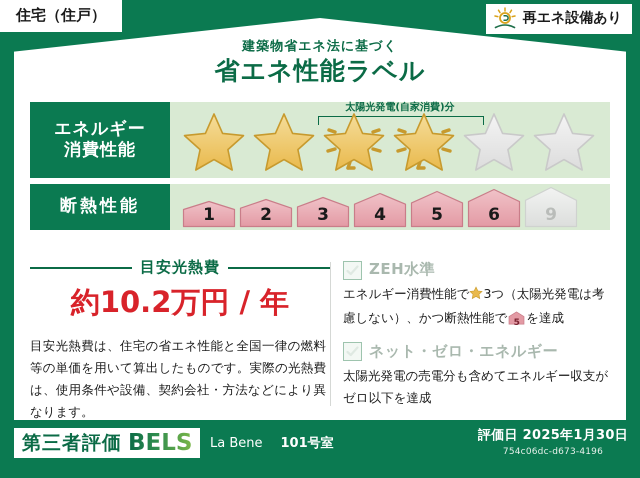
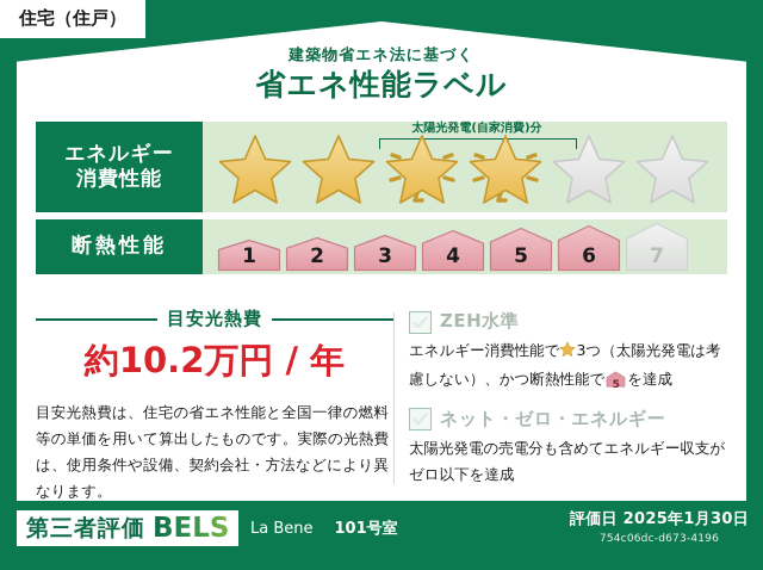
  住宅（住戸）
- 再エネ設備あり
  建築物省エネ法に基づく
  省エネ性能ラベル
  エネルギー
  消費性能
  太陽光発電(自家消費)分
  断熱性能
  1
  2
  3
  4
  5
  6
- 9
+ 7
  目安光熱費
  約10.2万円 / 年
  目安光熱費は、住宅の省エネ性能と全国一律の燃料等の単価を用いて算出したものです。実際の光熱費は、使用条件や設備、契約会社・方法などにより異なります。
  ZEH水準
  エネルギー消費性能で 3つ（太陽光発電は考慮しない）、かつ断熱性能で
  5
  を達成
  ネット・ゼロ・エネルギー
  太陽光発電の売電分も含めてエネルギー収支がゼロ以下を達成
  第三者評価
  BELS
  La Bene
  101号室
  評価日 2025年1月30日
  754c06dc-d673-4196
